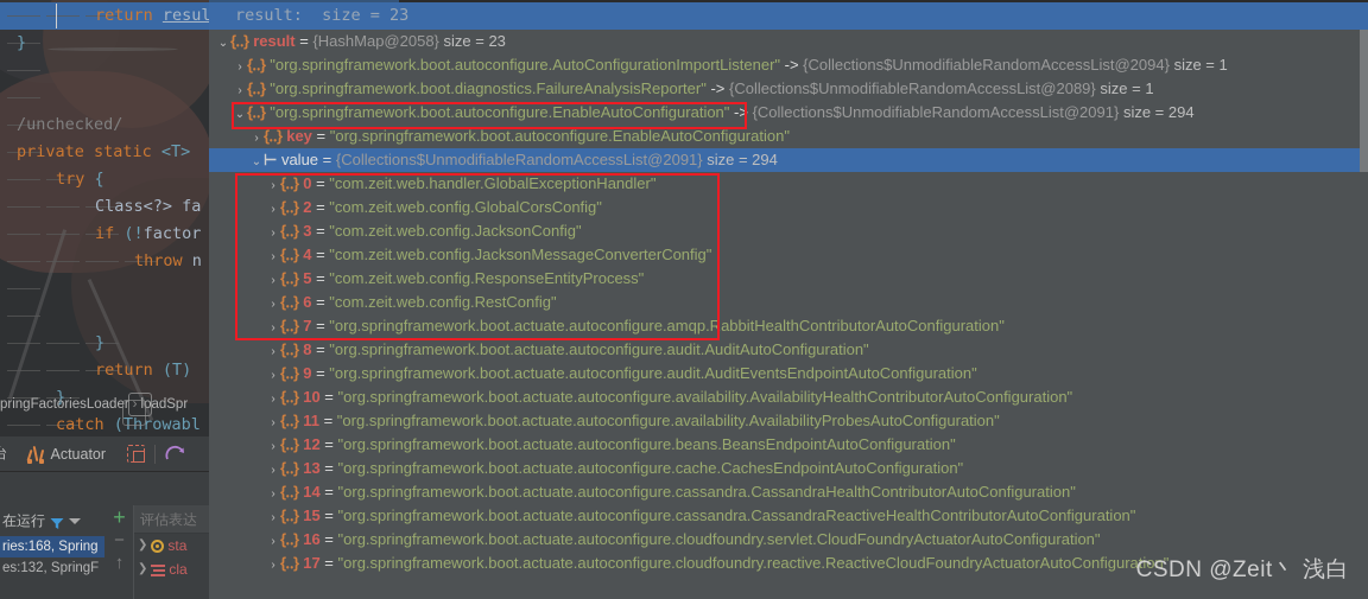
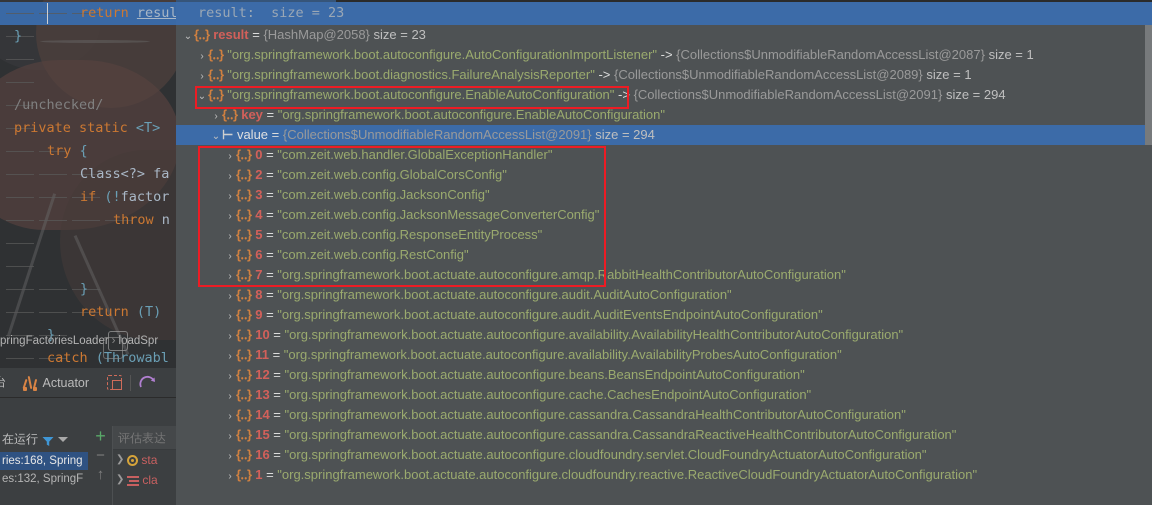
  return resul
  }
  /unchecked/
  private static <T>
  try {
  Class<?> fa
  if (!factor
  throw n
  }
  return (T)
  }
  catch (Throwabl
  result: size = 23
  pringFactoriesLoader › loadSpr
  台
  Actuator
  在运行
  ries:168, Spring
  es:132, SpringF
  +
  −
  ↑
  评估表达
  ❯
  sta
  ❯
  cla
  ⌄ {‥} result = {HashMap@2058} size = 23
- › {‥} "org.springframework.boot.autoconfigure.AutoConfigurationImportListener" -> {Collections$UnmodifiableRandomAccessList@2094} size = 1
+ › {‥} "org.springframework.boot.autoconfigure.AutoConfigurationImportListener" -> {Collections$UnmodifiableRandomAccessList@2087} size = 1
  › {‥} "org.springframework.boot.diagnostics.FailureAnalysisReporter" -> {Collections$UnmodifiableRandomAccessList@2089} size = 1
  ⌄ {‥} "org.springframework.boot.autoconfigure.EnableAutoConfiguration" -> {Collections$UnmodifiableRandomAccessList@2091} size = 294
  › {‥} key = "org.springframework.boot.autoconfigure.EnableAutoConfiguration"
  ⌄ ⊢ value = {Collections$UnmodifiableRandomAccessList@2091} size = 294
  › {‥} 0 = "com.zeit.web.handler.GlobalExceptionHandler"
  › {‥} 2 = "com.zeit.web.config.GlobalCorsConfig"
  › {‥} 3 = "com.zeit.web.config.JacksonConfig"
  › {‥} 4 = "com.zeit.web.config.JacksonMessageConverterConfig"
  › {‥} 5 = "com.zeit.web.config.ResponseEntityProcess"
  › {‥} 6 = "com.zeit.web.config.RestConfig"
  › {‥} 7 = "org.springframework.boot.actuate.autoconfigure.amqp.RabbitHealthContributorAutoConfiguration"
  › {‥} 8 = "org.springframework.boot.actuate.autoconfigure.audit.AuditAutoConfiguration"
  › {‥} 9 = "org.springframework.boot.actuate.autoconfigure.audit.AuditEventsEndpointAutoConfiguration"
  › {‥} 10 = "org.springframework.boot.actuate.autoconfigure.availability.AvailabilityHealthContributorAutoConfiguration"
  › {‥} 11 = "org.springframework.boot.actuate.autoconfigure.availability.AvailabilityProbesAutoConfiguration"
  › {‥} 12 = "org.springframework.boot.actuate.autoconfigure.beans.BeansEndpointAutoConfiguration"
  › {‥} 13 = "org.springframework.boot.actuate.autoconfigure.cache.CachesEndpointAutoConfiguration"
  › {‥} 14 = "org.springframework.boot.actuate.autoconfigure.cassandra.CassandraHealthContributorAutoConfiguration"
  › {‥} 15 = "org.springframework.boot.actuate.autoconfigure.cassandra.CassandraReactiveHealthContributorAutoConfiguration"
  › {‥} 16 = "org.springframework.boot.actuate.autoconfigure.cloudfoundry.servlet.CloudFoundryActuatorAutoConfiguration"
- › {‥} 17 = "org.springframework.boot.actuate.autoconfigure.cloudfoundry.reactive.ReactiveCloudFoundryActuatorAutoConfiguration"
+ › {‥} 1 = "org.springframework.boot.actuate.autoconfigure.cloudfoundry.reactive.ReactiveCloudFoundryActuatorAutoConfiguration"
- CSDN @Zeit丶 浅白
